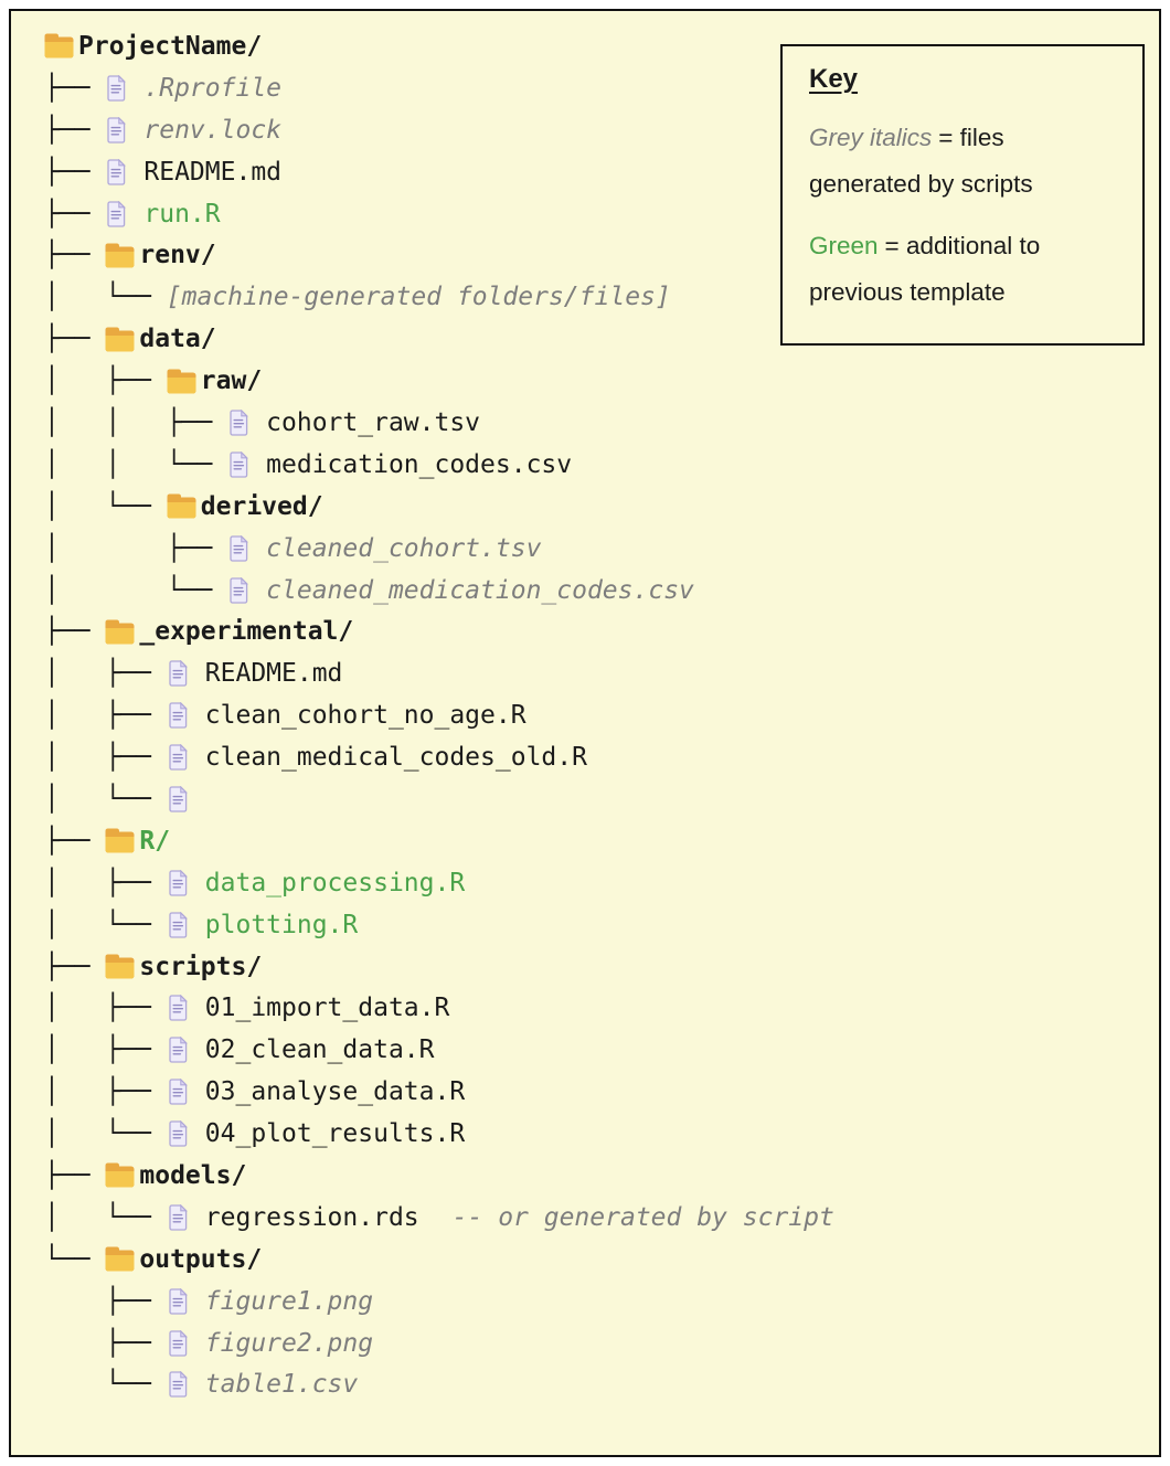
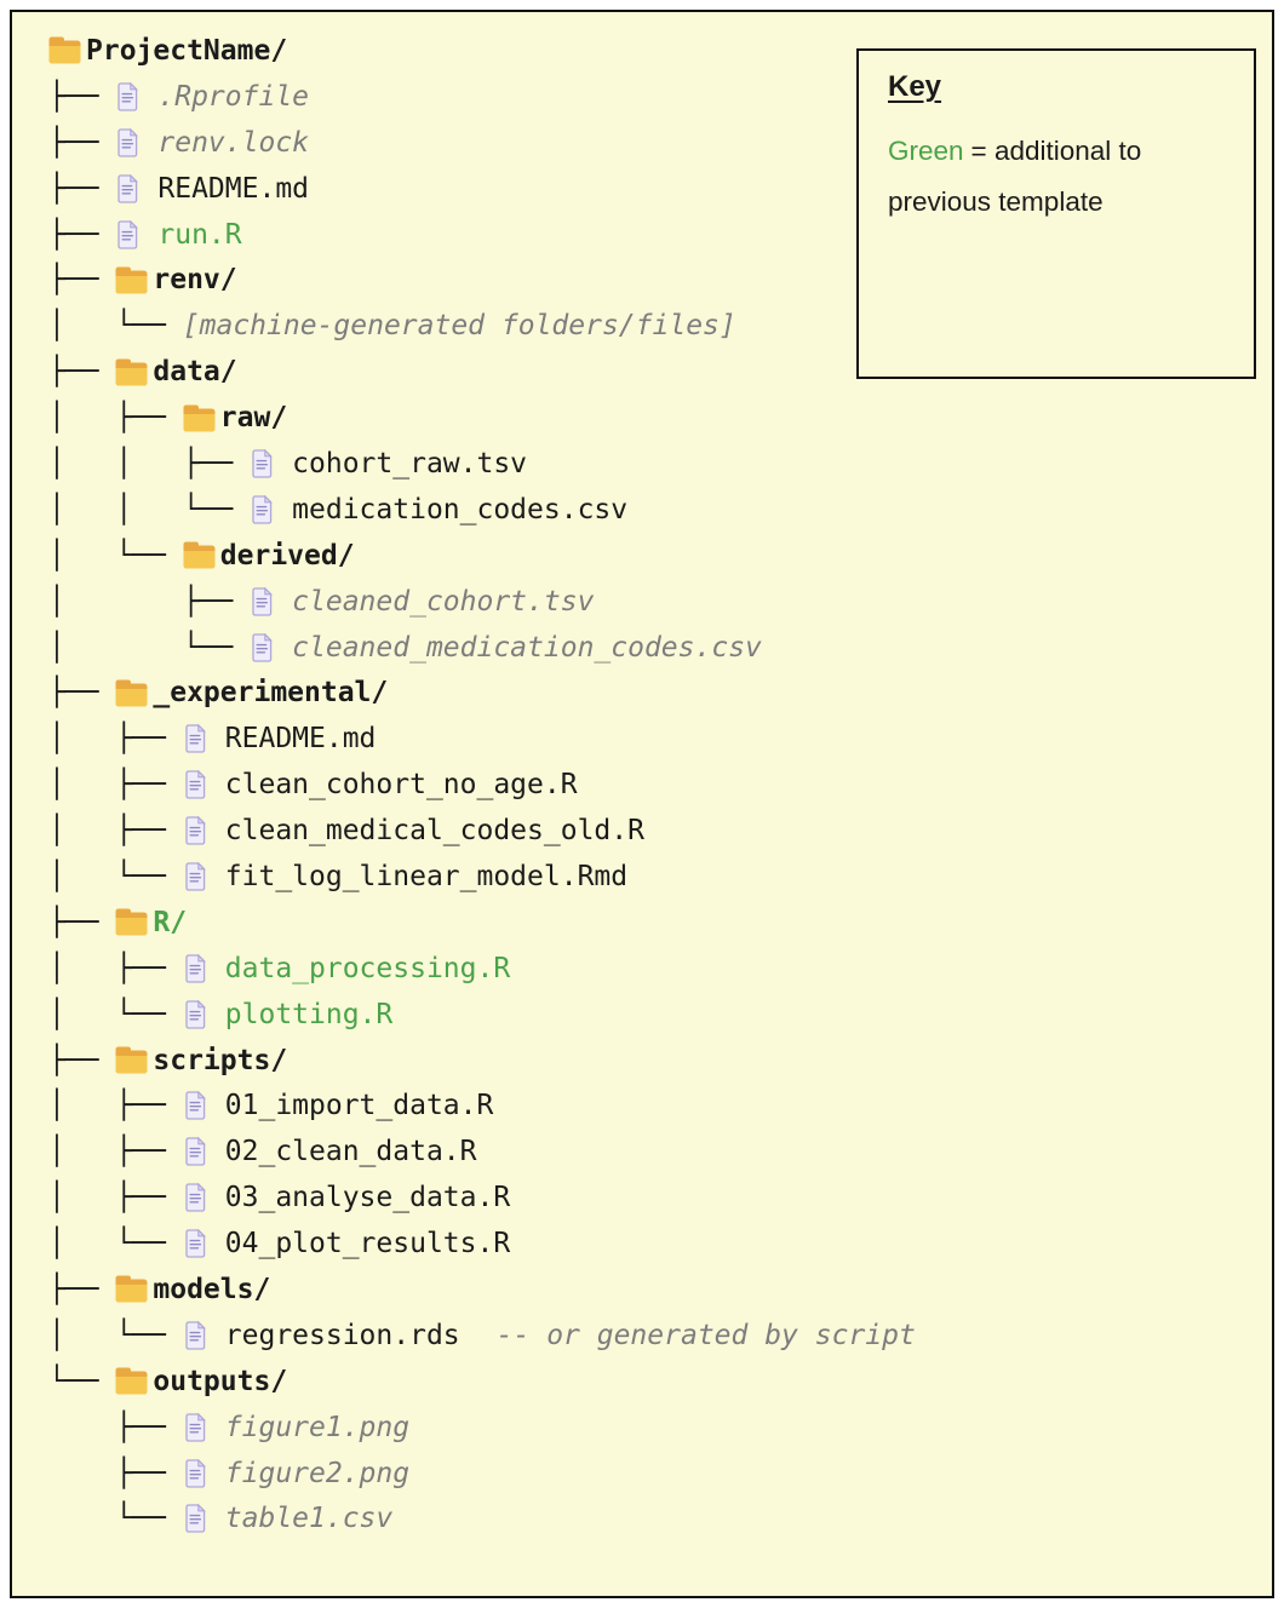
  ProjectName/
  ├──
  .Rprofile
  ├──
  renv.lock
  ├──
  README.md
  ├──
  run.R
  ├──
  renv/
  │ └──
  [machine-generated folders/files]
  ├──
  data/
  │ ├──
  raw/
  │ │ ├──
  cohort_raw.tsv
  │ │ └──
  medication_codes.csv
  │ └──
  derived/
  │ ├──
  cleaned_cohort.tsv
  │ └──
  cleaned_medication_codes.csv
  ├──
  _experimental/
  │ ├──
  README.md
  │ ├──
  clean_cohort_no_age.R
  │ ├──
  clean_medical_codes_old.R
  │ └──
+ fit_log_linear_model.Rmd
  ├──
  R/
  │ ├──
  data_processing.R
  │ └──
  plotting.R
  ├──
  scripts/
  │ ├──
  01_import_data.R
  │ ├──
  02_clean_data.R
  │ ├──
  03_analyse_data.R
  │ └──
  04_plot_results.R
  ├──
  models/
  │ └──
  regression.rds
  -- or generated by script
  └──
  outputs/
  ├──
  figure1.png
  ├──
  figure2.png
  └──
  table1.csv
  Key
- Grey italics = files generated by scripts
  Green = additional to previous template
